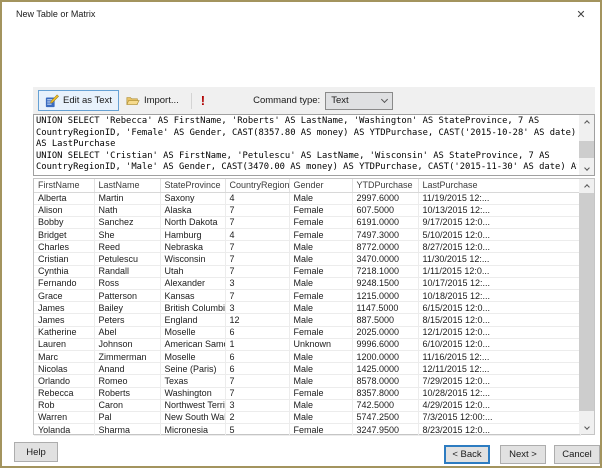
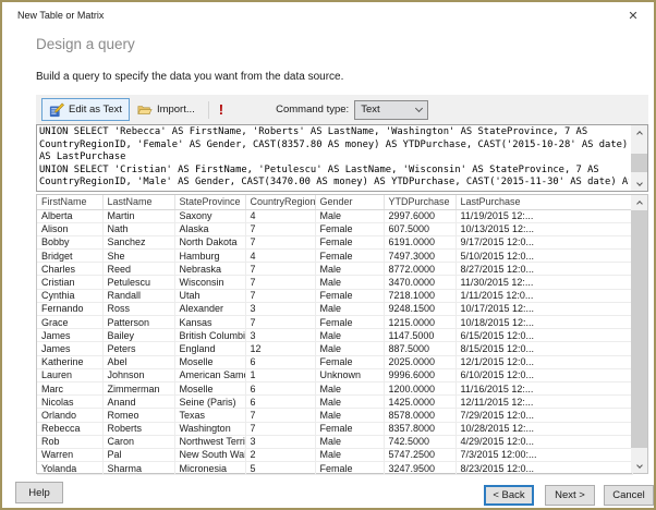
  New Table or Matrix
  ✕
+ Design a query
+ Build a query to specify the data you want from the data source.
  Edit as Text
  Import...
  !
  Command type:
  Text
  UNION SELECT 'Rebecca' AS FirstName, 'Roberts' AS LastName, 'Washington' AS StateProvince, 7 AS
  CountryRegionID, 'Female' AS Gender, CAST(8357.80 AS money) AS YTDPurchase, CAST('2015-10-28' AS date)
  AS LastPurchase
  UNION SELECT 'Cristian' AS FirstName, 'Petulescu' AS LastName, 'Wisconsin' AS StateProvince, 7 AS
  CountryRegionID, 'Male' AS Gender, CAST(3470.00 AS money) AS YTDPurchase, CAST('2015-11-30' AS date) A
  FirstName	LastName	StateProvince	CountryRegion	Gender	YTDPurchase	LastPurchase
  Alberta	Martin	Saxony	4	Male	2997.6000	11/19/2015 12:...
  Alison	Nath	Alaska	7	Female	607.5000	10/13/2015 12:...
  Bobby	Sanchez	North Dakota	7	Female	6191.0000	9/17/2015 12:0...
  Bridget	She	Hamburg	4	Female	7497.3000	5/10/2015 12:0...
  Charles	Reed	Nebraska	7	Male	8772.0000	8/27/2015 12:0...
  Cristian	Petulescu	Wisconsin	7	Male	3470.0000	11/30/2015 12:...
  Cynthia	Randall	Utah	7	Female	7218.1000	1/11/2015 12:0...
  Fernando	Ross	Alexander	3	Male	9248.1500	10/17/2015 12:...
  Grace	Patterson	Kansas	7	Female	1215.0000	10/18/2015 12:...
  James	Bailey	British Columbi	3	Male	1147.5000	6/15/2015 12:0...
  James	Peters	England	12	Male	887.5000	8/15/2015 12:0...
  Katherine	Abel	Moselle	6	Female	2025.0000	12/1/2015 12:0...
  Lauren	Johnson	American Sam	1	Unknown	9996.6000	6/10/2015 12:0...
  Marc	Zimmerman	Moselle	6	Male	1200.0000	11/16/2015 12:...
  Nicolas	Anand	Seine (Paris)	6	Male	1425.0000	12/11/2015 12:...
  Orlando	Romeo	Texas	7	Male	8578.0000	7/29/2015 12:0...
  Rebecca	Roberts	Washington	7	Female	8357.8000	10/28/2015 12:...
  Rob	Caron	Northwest Terri	3	Male	742.5000	4/29/2015 12:0...
  Warren	Pal	New South Wa	2	Male	5747.2500	7/3/2015 12:00:...
  Yolanda	Sharma	Micronesia	5	Female	3247.9500	8/23/2015 12:0...
  Help
  < Back
  Next >
  Cancel
